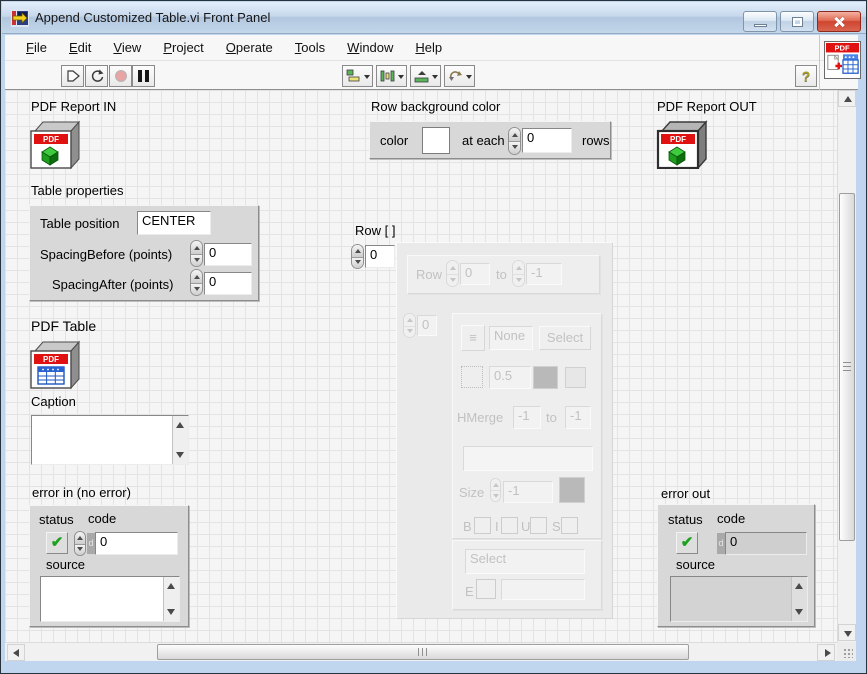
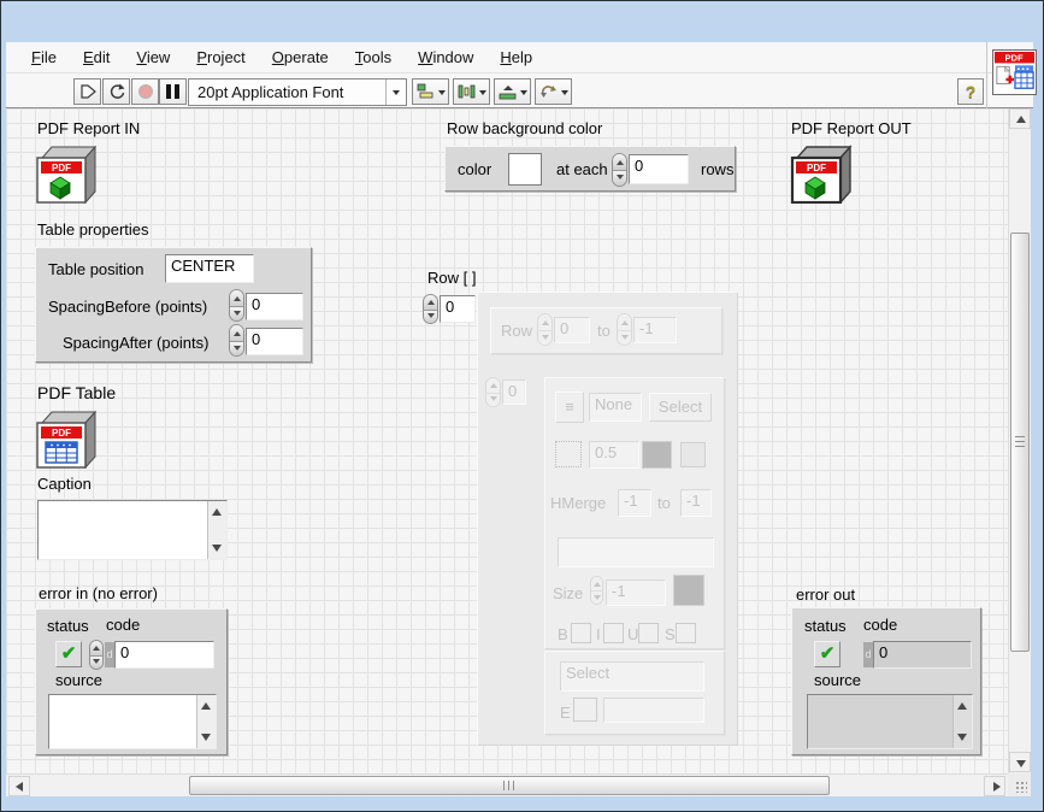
- Append Customized Table.vi Front Panel
  File
  Edit
  View
  Project
  Operate
  Tools
  Window
  Help
+ 20pt Application Font
  ?
  PDF
  PDF Report IN
  PDF
  Row background color
  color
  at each
  0
  rows
  PDF Report OUT
  PDF
  Table properties
  Table position
  CENTER
  SpacingBefore (points)
  0
  SpacingAfter (points)
  0
  Row [ ]
  0
  Row
  0
  to
  -1
  0
  ≡
  None
  Select
  0.5
  HMerge
  -1
  to
  -1
  Size
  -1
  B
  I
  U
  S
  Select
  E
  PDF Table
  PDF
  Caption
  error in (no error)
  status
  code
  ✔
  d
  0
  source
  error out
  status
  code
  ✔
  d
  0
  source
